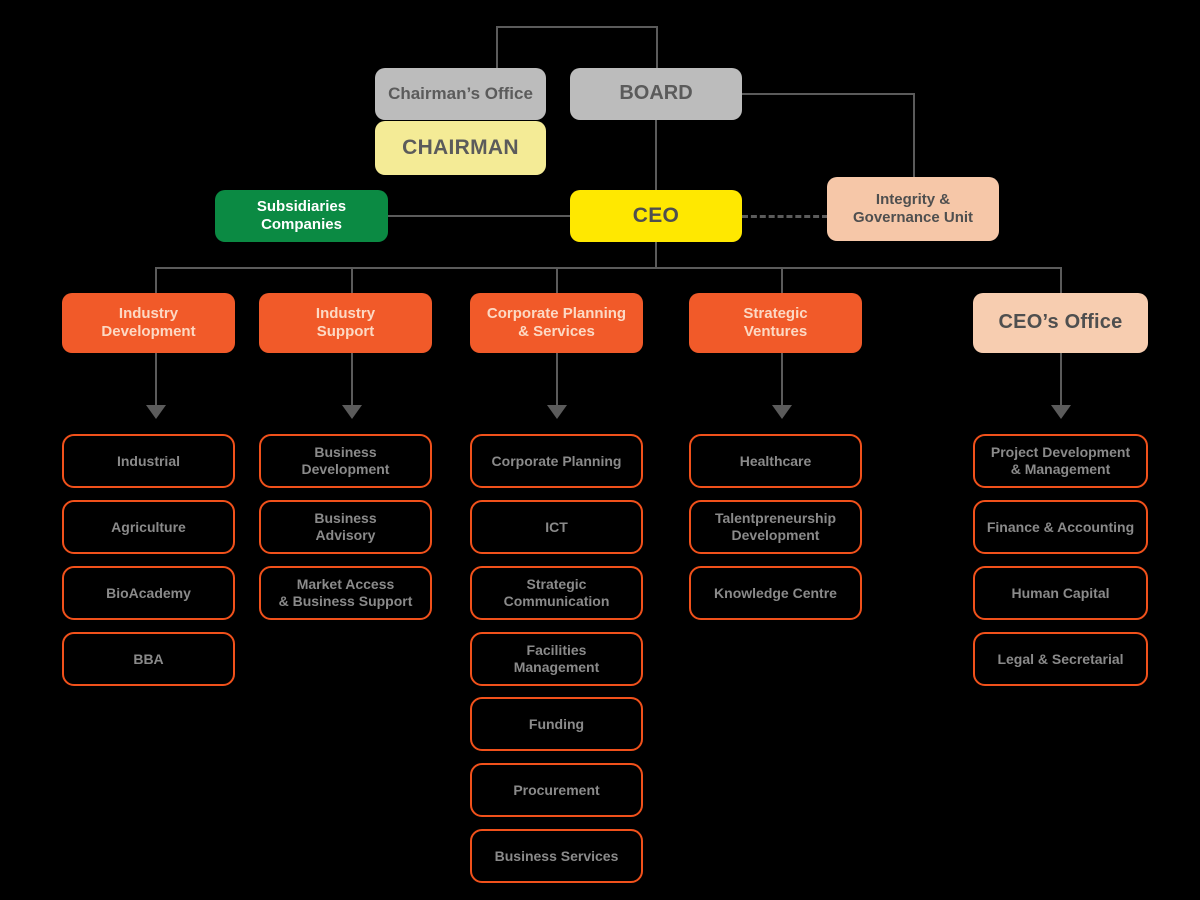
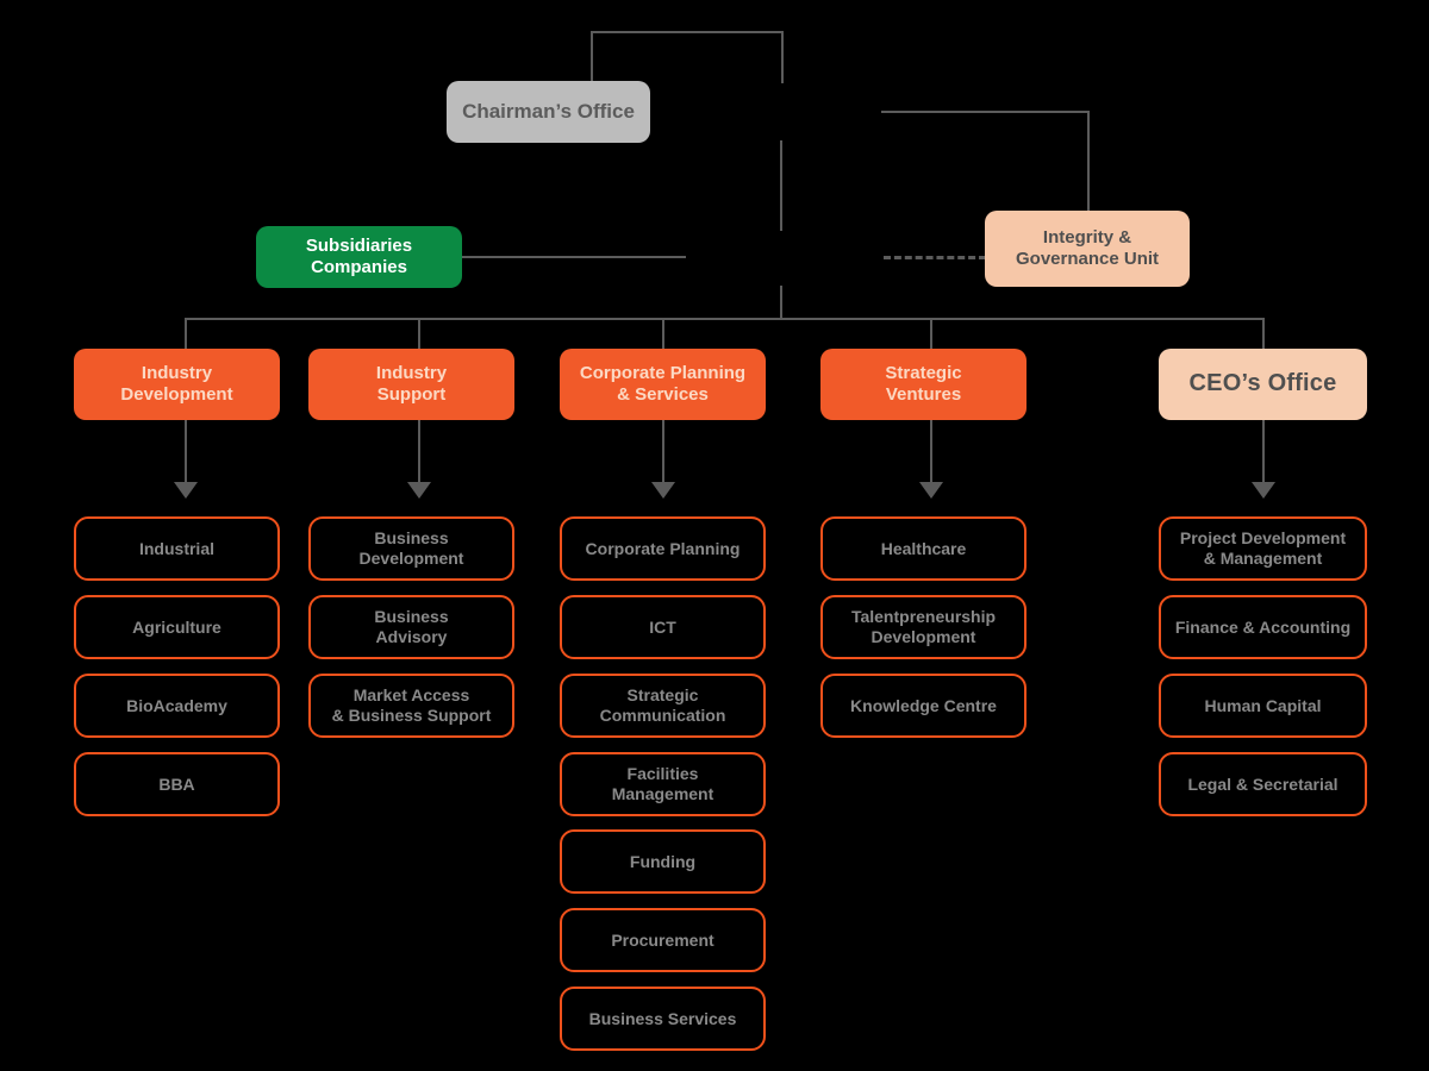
  Chairman’s Office
- CHAIRMAN
- BOARD
- CEO
  Subsidiaries
  Companies
  Integrity &
  Governance Unit
  Industry
  Development
  Industrial
  Agriculture
  BioAcademy
  BBA
  Industry
  Support
  Business
  Development
  Business
  Advisory
  Market Access
  & Business Support
  Corporate Planning
  & Services
  Corporate Planning
  ICT
  Strategic
  Communication
  Facilities
  Management
  Funding
  Procurement
  Business Services
  Strategic
  Ventures
  Healthcare
  Talentpreneurship
  Development
  Knowledge Centre
  CEO’s Office
  Project Development
  & Management
  Finance & Accounting
  Human Capital
  Legal & Secretarial
